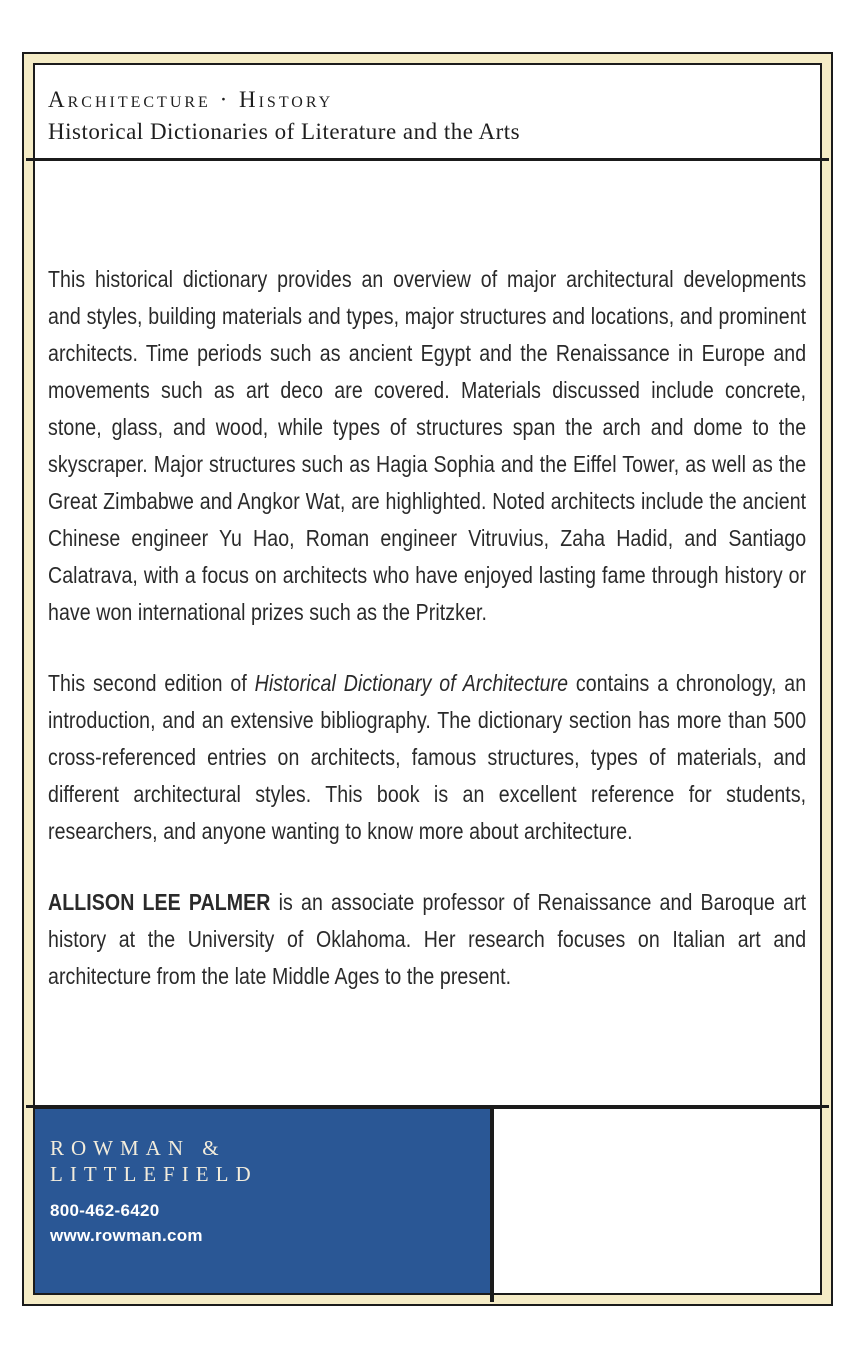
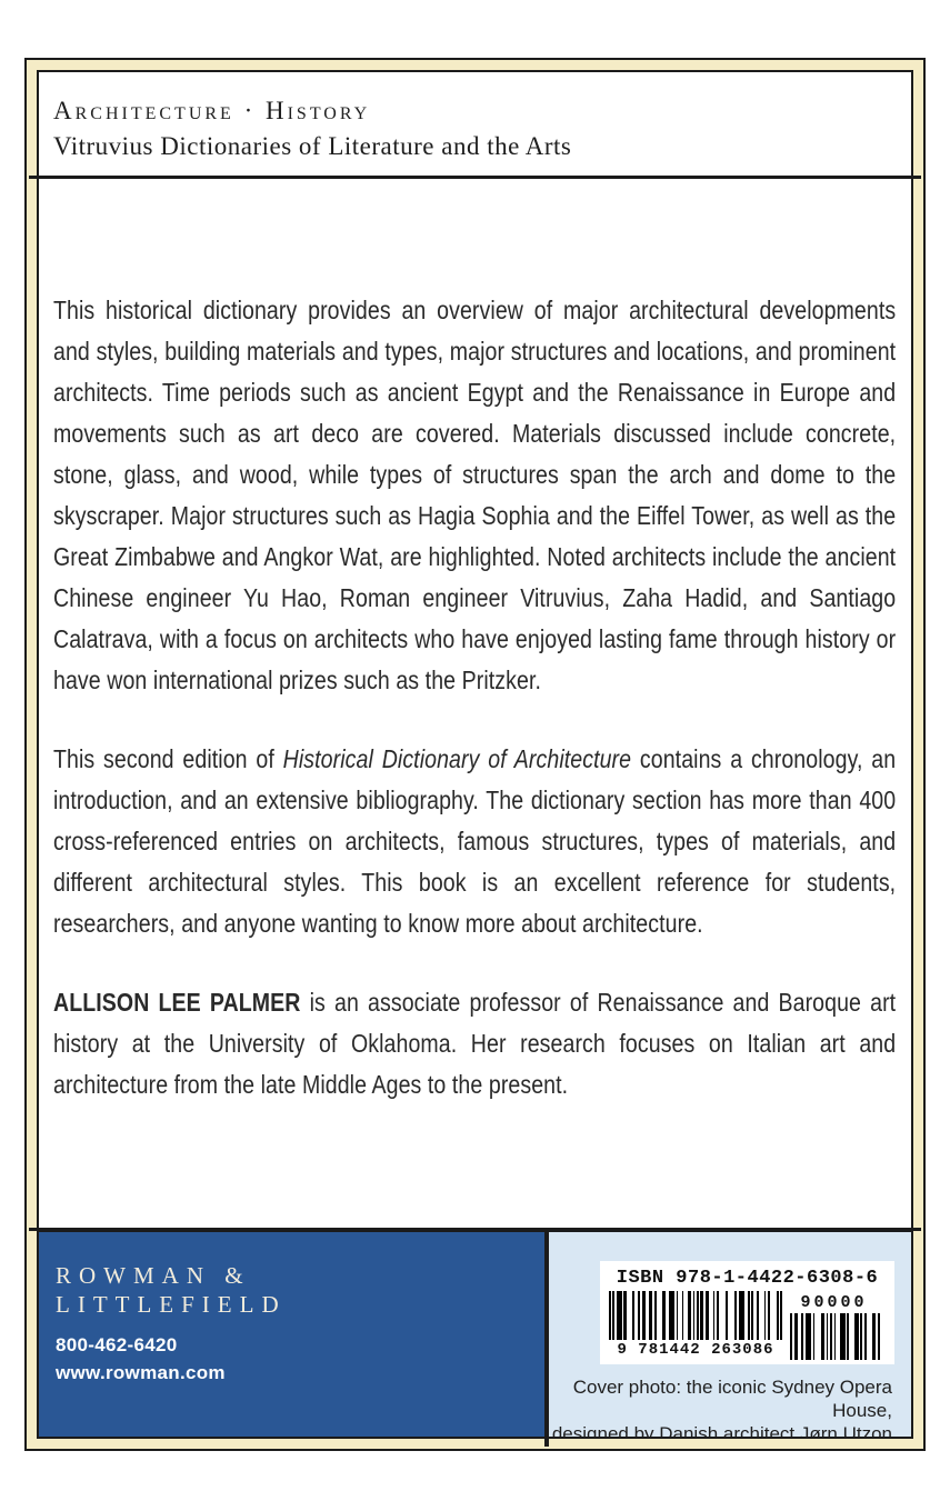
  Architecture · History
- Historical Dictionaries of Literature and the Arts
+ Vitruvius Dictionaries of Literature and the Arts
  This historical dictionary provides an overview of major architectural developments and styles, building materials and types, major structures and locations, and prominent architects. Time periods such as ancient Egypt and the Renaissance in Europe and movements such as art deco are covered. Materials discussed include concrete, stone, glass, and wood, while types of structures span the arch and dome to the skyscraper. Major structures such as Hagia Sophia and the Eiffel Tower, as well as the Great Zimbabwe and Angkor Wat, are highlighted. Noted architects include the ancient Chinese engineer Yu Hao, Roman engineer Vitruvius, Zaha Hadid, and Santiago Calatrava, with a focus on architects who have enjoyed lasting fame through history or have won international prizes such as the Pritzker.
- This second edition of Historical Dictionary of Architecture contains a chronology, an introduction, and an extensive bibliography. The dictionary section has more than 500 cross-referenced entries on architects, famous structures, types of materials, and different architectural styles. This book is an excellent reference for students, researchers, and anyone wanting to know more about architecture.
+ This second edition of Historical Dictionary of Architecture contains a chronology, an introduction, and an extensive bibliography. The dictionary section has more than 400 cross-referenced entries on architects, famous structures, types of materials, and different architectural styles. This book is an excellent reference for students, researchers, and anyone wanting to know more about architecture.
  ALLISON LEE PALMER is an associate professor of Renaissance and Baroque art history at the University of Oklahoma. Her research focuses on Italian art and architecture from the late Middle Ages to the present.
  ROWMAN &
  LITTLEFIELD
  800-462-6420
  www.rowman.com
+ ISBN 978-1-4422-6308-6
+ 9 781442 263086
+ 90000
+ Cover photo: the iconic Sydney Opera House,
+ designed by Danish architect Jørn Utzon
